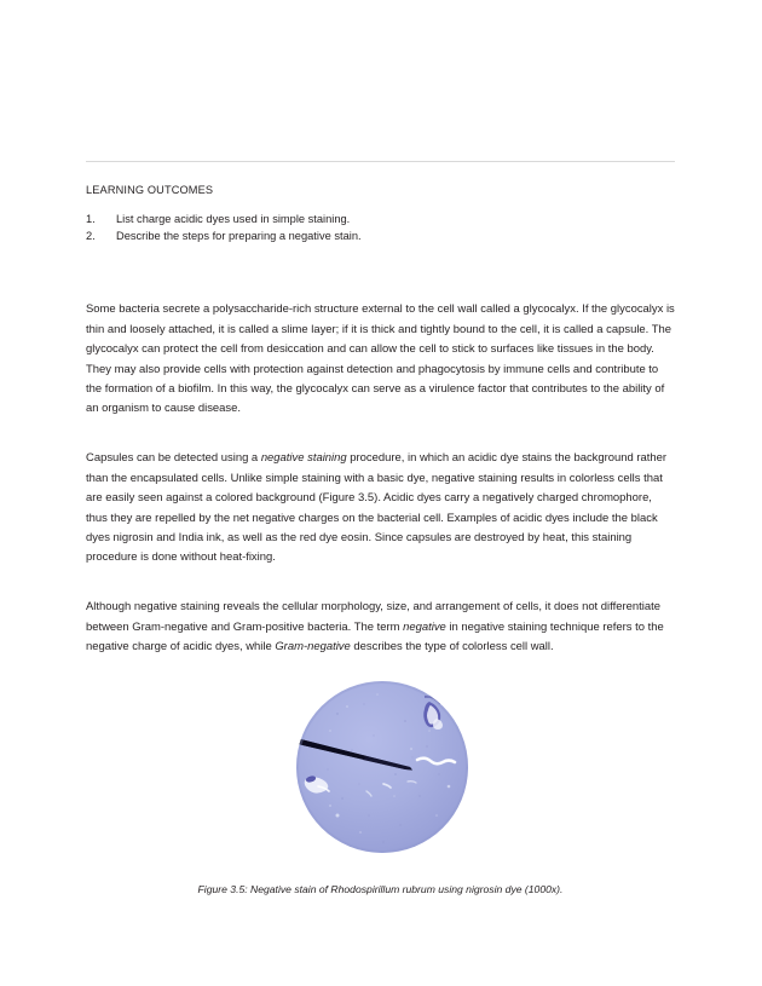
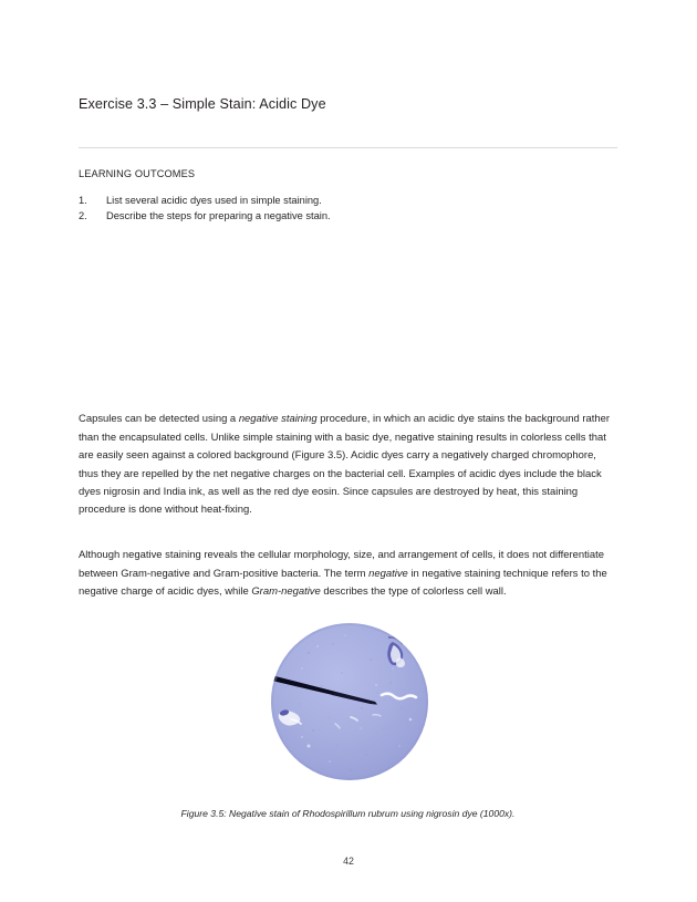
+ Exercise 3.3 – Simple Stain: Acidic Dye
  LEARNING OUTCOMES
  1.
- List charge acidic dyes used in simple staining.
+ List several acidic dyes used in simple staining.
  2.
  Describe the steps for preparing a negative stain.
- Some bacteria secrete a polysaccharide-rich structure external to the cell wall called a glycocalyx. If the glycocalyx is thin and loosely attached, it is called a slime layer; if it is thick and tightly bound to the cell, it is called a capsule. The glycocalyx can protect the cell from desiccation and can allow the cell to stick to surfaces like tissues in the body. They may also provide cells with protection against detection and phagocytosis by immune cells and contribute to the formation of a biofilm. In this way, the glycocalyx can serve as a virulence factor that contributes to the ability of an organism to cause disease.
  Capsules can be detected using a negative staining procedure, in which an acidic dye stains the background rather than the encapsulated cells. Unlike simple staining with a basic dye, negative staining results in colorless cells that are easily seen against a colored background (Figure 3.5). Acidic dyes carry a negatively charged chromophore, thus they are repelled by the net negative charges on the bacterial cell. Examples of acidic dyes include the black dyes nigrosin and India ink, as well as the red dye eosin. Since capsules are destroyed by heat, this staining procedure is done without heat-fixing.
  Although negative staining reveals the cellular morphology, size, and arrangement of cells, it does not differentiate between Gram-negative and Gram-positive bacteria. The term negative in negative staining technique refers to the negative charge of acidic dyes, while Gram-negative describes the type of colorless cell wall.
  Figure 3.5: Negative stain of Rhodospirillum rubrum using nigrosin dye (1000x).
+ 42
